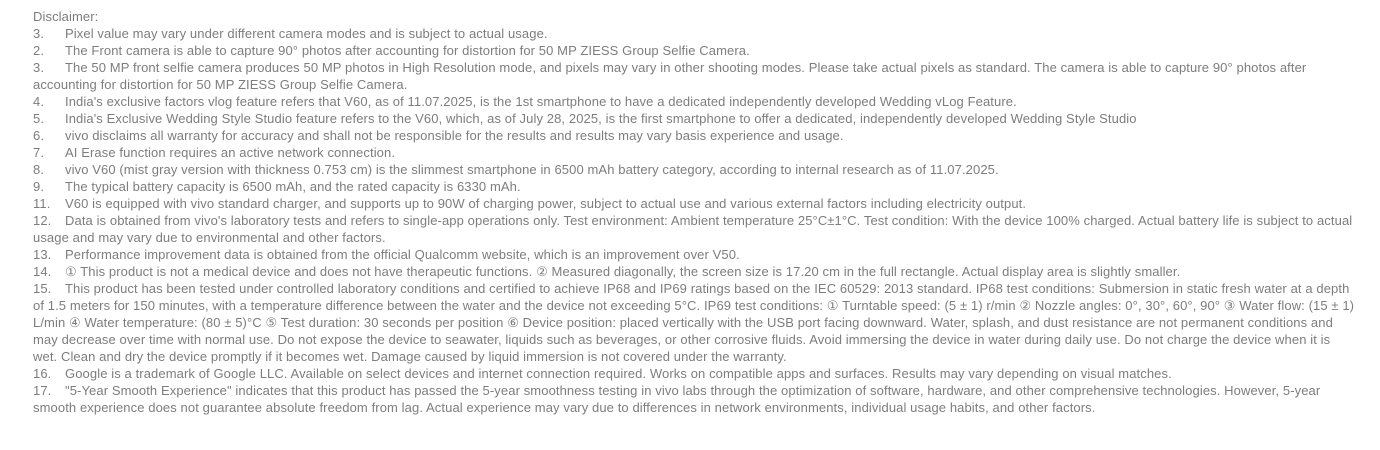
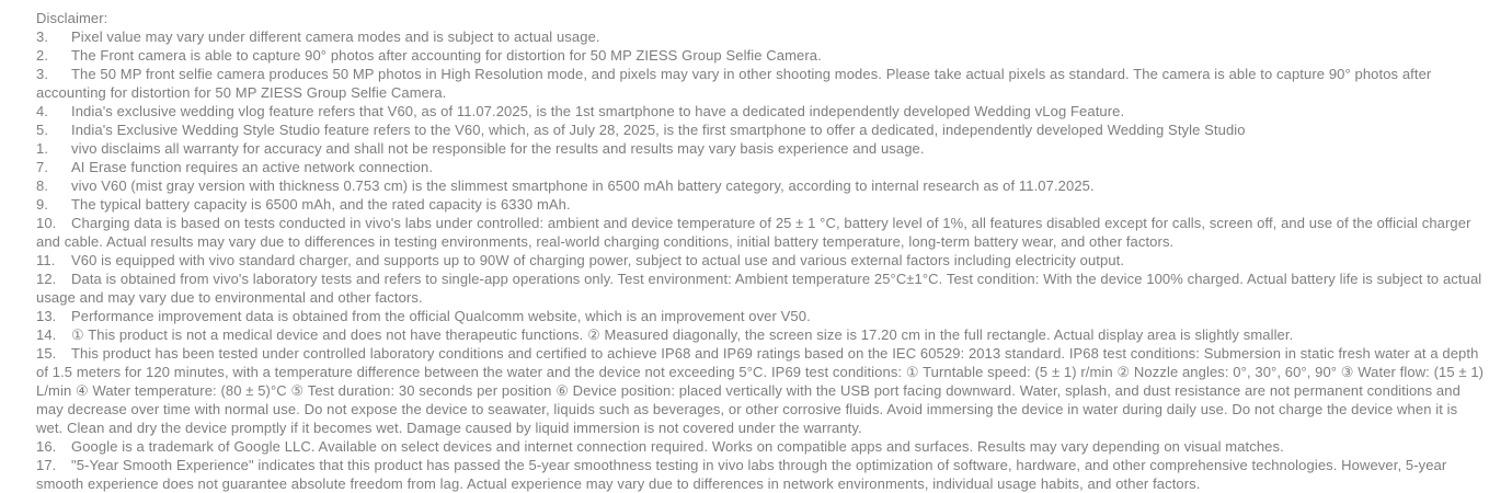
  Disclaimer:
  3. Pixel value may vary under different camera modes and is subject to actual usage.
  2. The Front camera is able to capture 90° photos after accounting for distortion for 50 MP ZIESS Group Selfie Camera.
  3. The 50 MP front selfie camera produces 50 MP photos in High Resolution mode, and pixels may vary in other shooting modes. Please take actual pixels as standard. The camera is able to capture 90° photos after accounting for distortion for 50 MP ZIESS Group Selfie Camera.
- 4. India's exclusive factors vlog feature refers that V60, as of 11.07.2025, is the 1st smartphone to have a dedicated independently developed Wedding vLog Feature.
+ 4. India's exclusive wedding vlog feature refers that V60, as of 11.07.2025, is the 1st smartphone to have a dedicated independently developed Wedding vLog Feature.
  5. India's Exclusive Wedding Style Studio feature refers to the V60, which, as of July 28, 2025, is the first smartphone to offer a dedicated, independently developed Wedding Style Studio
- 6. vivo disclaims all warranty for accuracy and shall not be responsible for the results and results may vary basis experience and usage.
+ 1. vivo disclaims all warranty for accuracy and shall not be responsible for the results and results may vary basis experience and usage.
  7. AI Erase function requires an active network connection.
  8. vivo V60 (mist gray version with thickness 0.753 cm) is the slimmest smartphone in 6500 mAh battery category, according to internal research as of 11.07.2025.
  9. The typical battery capacity is 6500 mAh, and the rated capacity is 6330 mAh.
+ 10. Charging data is based on tests conducted in vivo's labs under controlled: ambient and device temperature of 25 ± 1 °C, battery level of 1%, all features disabled except for calls, screen off, and use of the official charger and cable. Actual results may vary due to differences in testing environments, real-world charging conditions, initial battery temperature, long-term battery wear, and other factors.
  11. V60 is equipped with vivo standard charger, and supports up to 90W of charging power, subject to actual use and various external factors including electricity output.
  12. Data is obtained from vivo's laboratory tests and refers to single-app operations only. Test environment: Ambient temperature 25°C±1°C. Test condition: With the device 100% charged. Actual battery life is subject to actual usage and may vary due to environmental and other factors.
  13. Performance improvement data is obtained from the official Qualcomm website, which is an improvement over V50.
  14. ① This product is not a medical device and does not have therapeutic functions. ② Measured diagonally, the screen size is 17.20 cm in the full rectangle. Actual display area is slightly smaller.
- 15. This product has been tested under controlled laboratory conditions and certified to achieve IP68 and IP69 ratings based on the IEC 60529: 2013 standard. IP68 test conditions: Submersion in static fresh water at a depth of 1.5 meters for 150 minutes, with a temperature difference between the water and the device not exceeding 5°C. IP69 test conditions: ① Turntable speed: (5 ± 1) r/min ② Nozzle angles: 0°, 30°, 60°, 90° ③ Water flow: (15 ± 1) L/min ④ Water temperature: (80 ± 5)°C ⑤ Test duration: 30 seconds per position ⑥ Device position: placed vertically with the USB port facing downward. Water, splash, and dust resistance are not permanent conditions and may decrease over time with normal use. Do not expose the device to seawater, liquids such as beverages, or other corrosive fluids. Avoid immersing the device in water during daily use. Do not charge the device when it is wet. Clean and dry the device promptly if it becomes wet. Damage caused by liquid immersion is not covered under the warranty.
+ 15. This product has been tested under controlled laboratory conditions and certified to achieve IP68 and IP69 ratings based on the IEC 60529: 2013 standard. IP68 test conditions: Submersion in static fresh water at a depth of 1.5 meters for 120 minutes, with a temperature difference between the water and the device not exceeding 5°C. IP69 test conditions: ① Turntable speed: (5 ± 1) r/min ② Nozzle angles: 0°, 30°, 60°, 90° ③ Water flow: (15 ± 1) L/min ④ Water temperature: (80 ± 5)°C ⑤ Test duration: 30 seconds per position ⑥ Device position: placed vertically with the USB port facing downward. Water, splash, and dust resistance are not permanent conditions and may decrease over time with normal use. Do not expose the device to seawater, liquids such as beverages, or other corrosive fluids. Avoid immersing the device in water during daily use. Do not charge the device when it is wet. Clean and dry the device promptly if it becomes wet. Damage caused by liquid immersion is not covered under the warranty.
  16. Google is a trademark of Google LLC. Available on select devices and internet connection required. Works on compatible apps and surfaces. Results may vary depending on visual matches.
  17. "5-Year Smooth Experience" indicates that this product has passed the 5-year smoothness testing in vivo labs through the optimization of software, hardware, and other comprehensive technologies. However, 5-year smooth experience does not guarantee absolute freedom from lag. Actual experience may vary due to differences in network environments, individual usage habits, and other factors.
